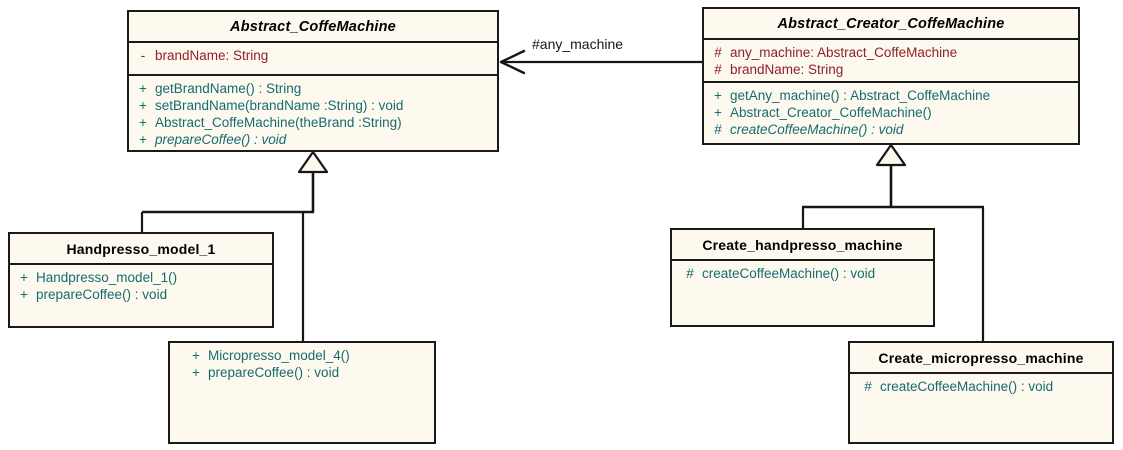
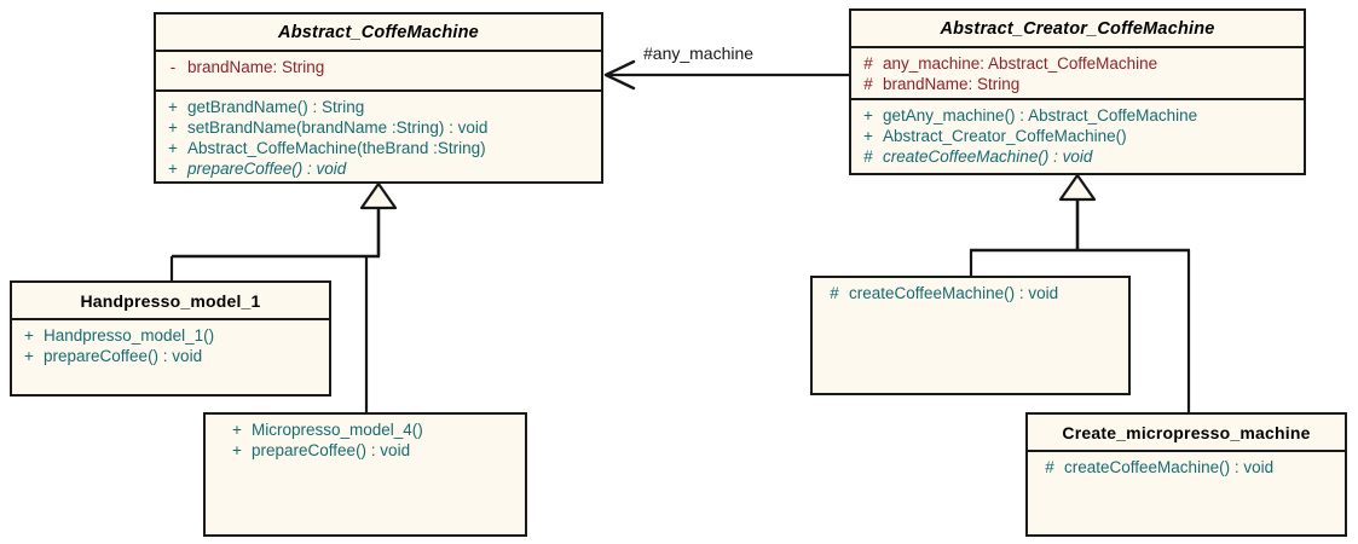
  #any_machine
  Abstract_CoffeMachine
  -
  brandName: String
  +
  getBrandName() : String
  +
  setBrandName(brandName :String) : void
  +
  Abstract_CoffeMachine(theBrand :String)
  +
  prepareCoffee() : void
  Abstract_Creator_CoffeMachine
  #
  any_machine: Abstract_CoffeMachine
  #
  brandName: String
  +
  getAny_machine() : Abstract_CoffeMachine
  +
  Abstract_Creator_CoffeMachine()
  #
  createCoffeeMachine() : void
  Handpresso_model_1
  +
  Handpresso_model_1()
  +
  prepareCoffee() : void
  +
  Micropresso_model_4()
  +
  prepareCoffee() : void
- Create_handpresso_machine
  #
  createCoffeeMachine() : void
  Create_micropresso_machine
  #
  createCoffeeMachine() : void
